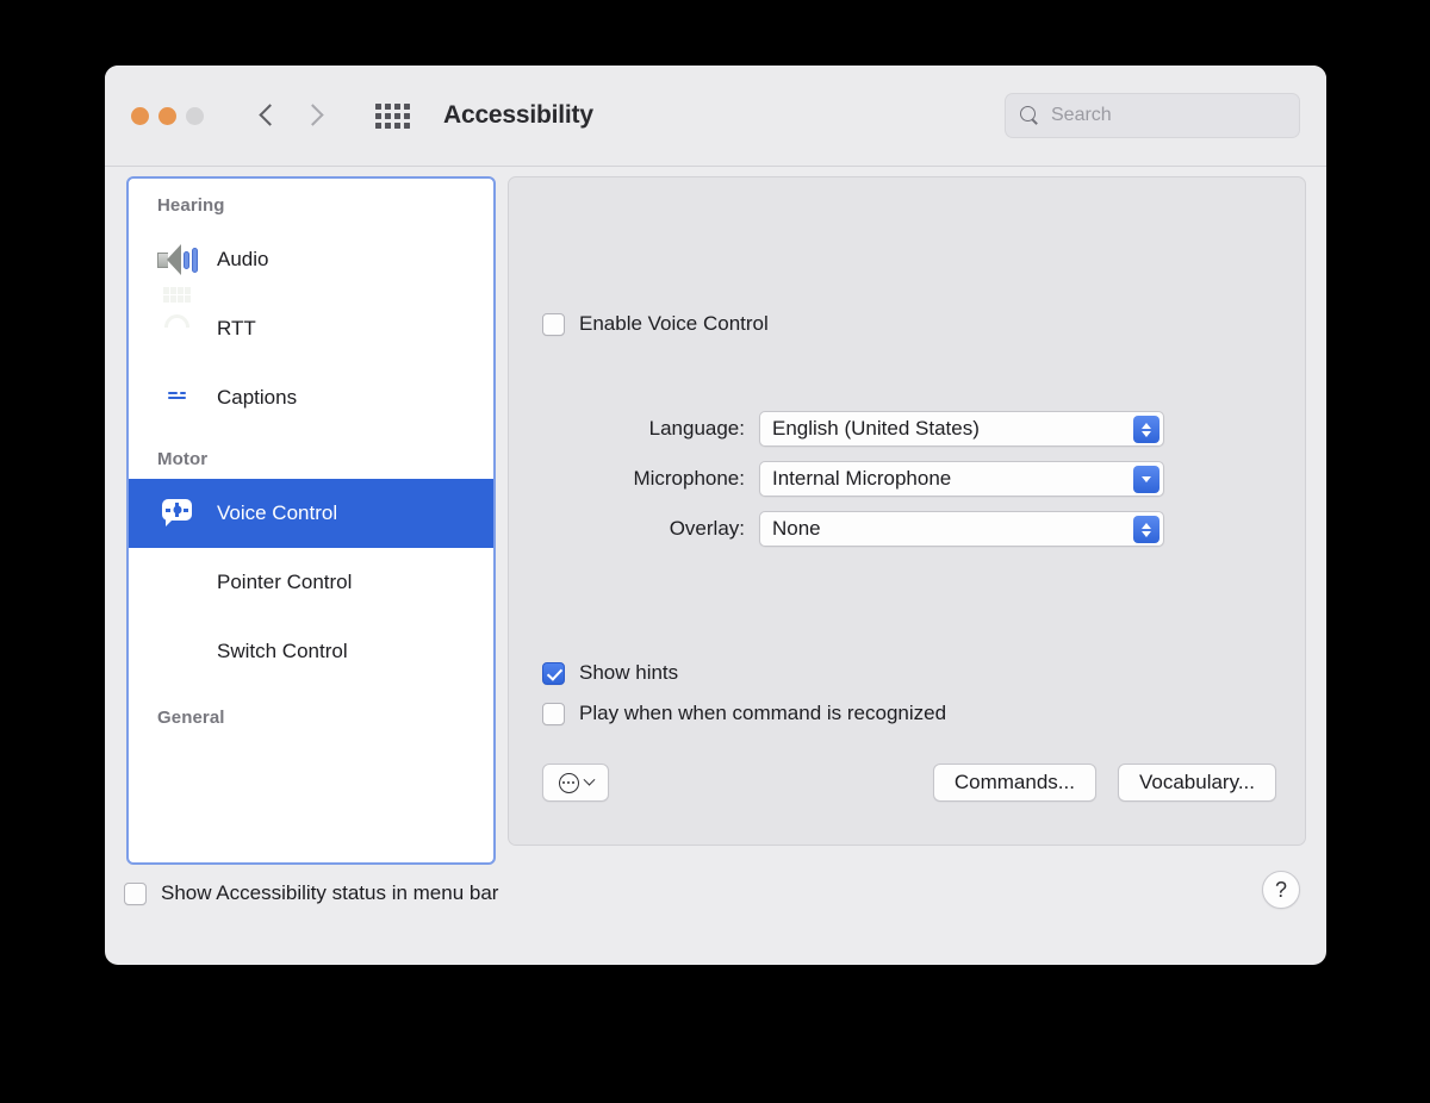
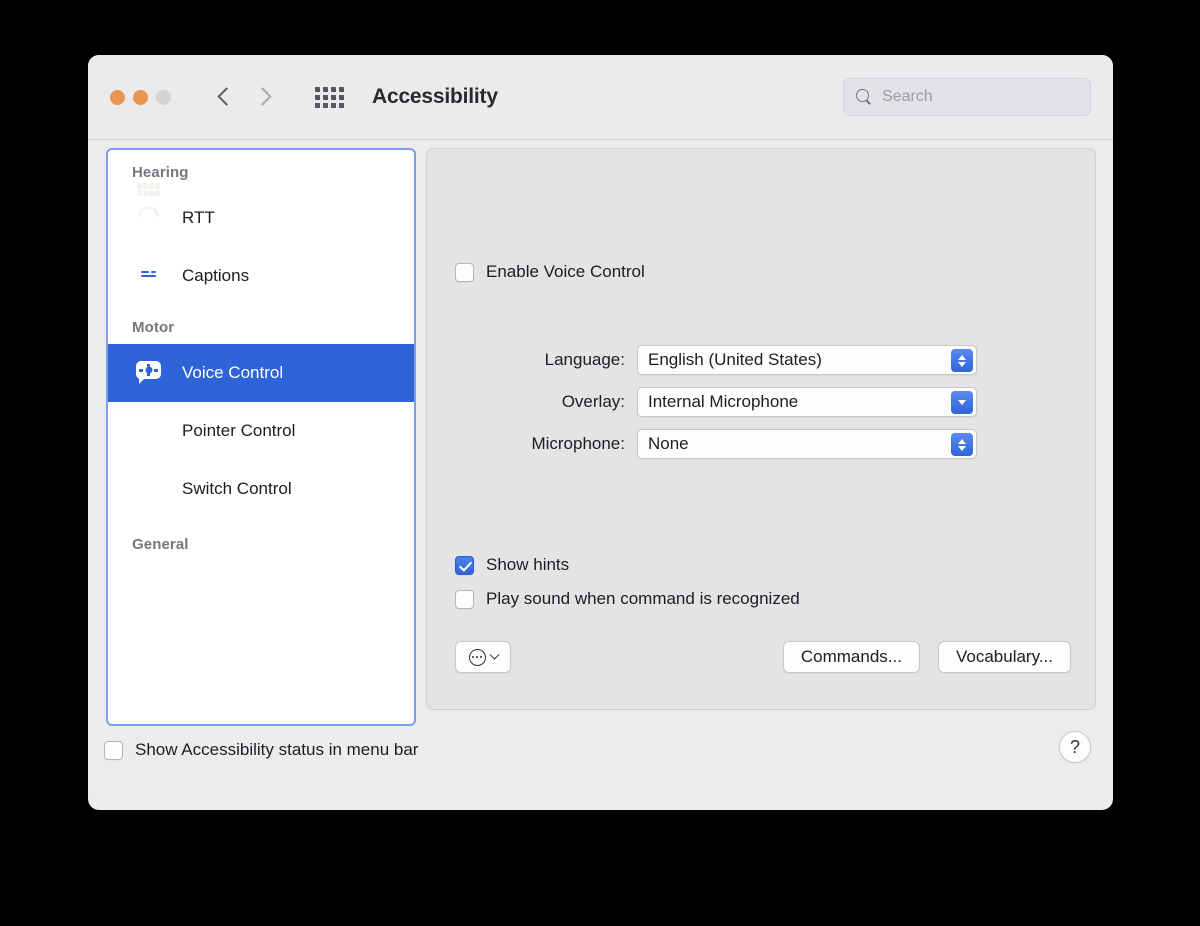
  Accessibility
  Search
  Hearing
- Audio
  RTT
  Captions
  Motor
  Voice Control
  Pointer Control
  Switch Control
  General
  Enable Voice Control
  Language:
  English (United States)
- Microphone:
+ Overlay:
  Internal Microphone
- Overlay:
+ Microphone:
  None
  Show hints
- Play when when command is recognized
+ Play sound when command is recognized
  Commands...
  Vocabulary...
  Show Accessibility status in menu bar
  ?
